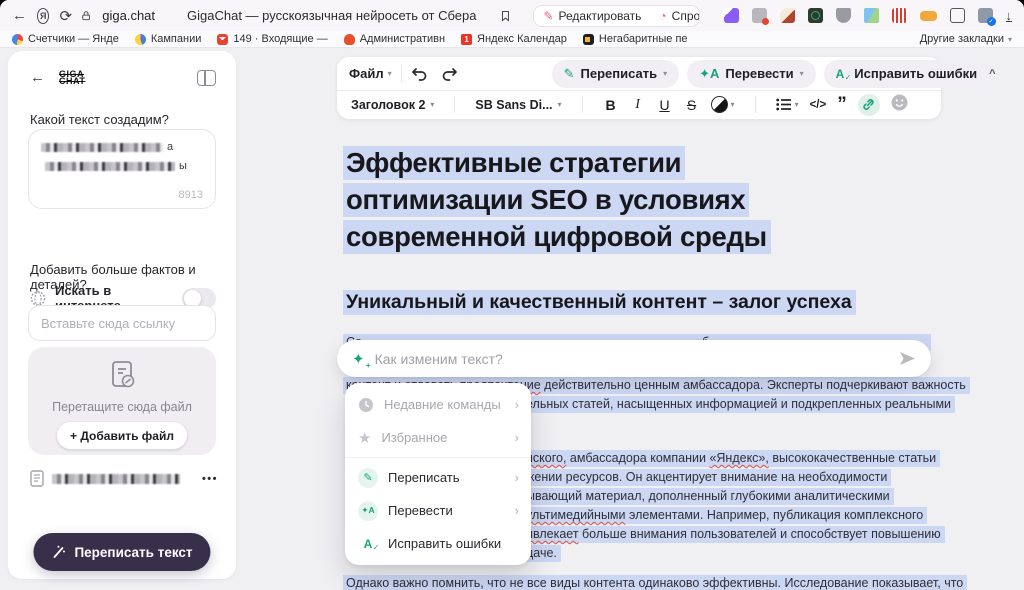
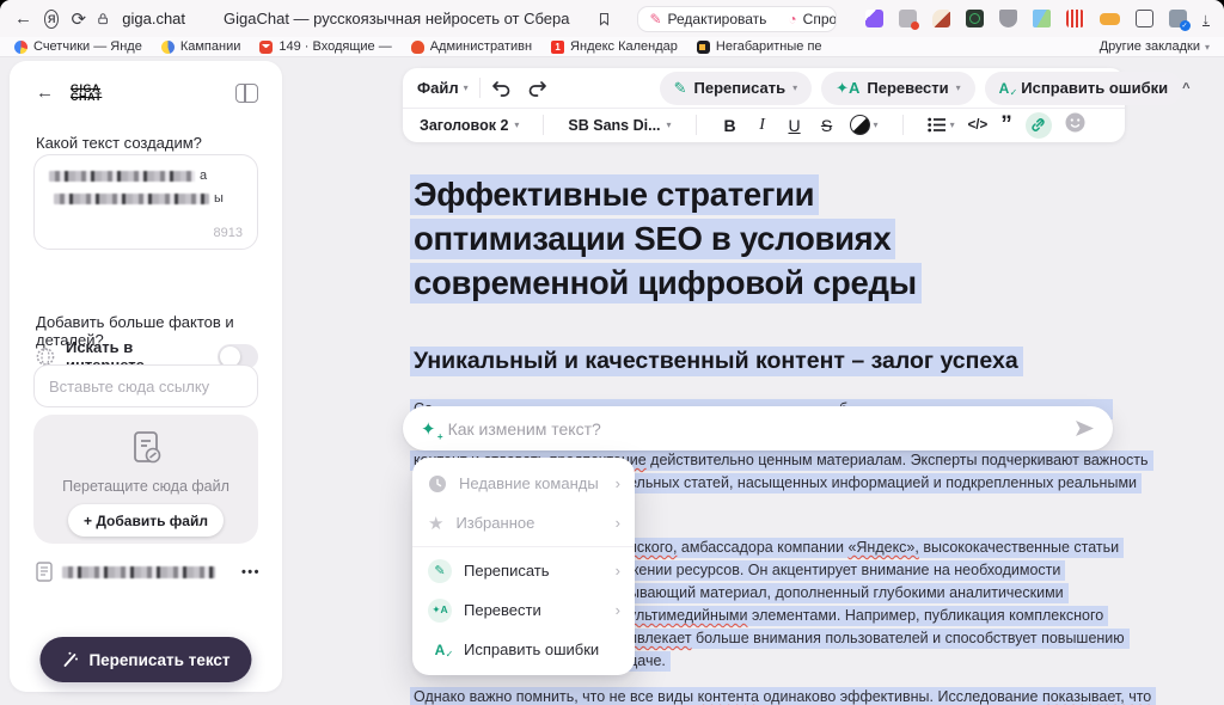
  ←
  Я
  ⟳
  giga.chat
  GigaChat — русскоязычная нейросеть от Сбера
  ✎
  Редактировать
  ◔
  ↓
  Счетчики — Янде
  Кампании
  149 · Входящие —
  Административн
  1
  Яндекс Календар
  Негабаритные пе
  Другие закладки
  ▾
  ←
  GIGA
  CHAT
  Какой текст создадим?
  а
  ы
  8913
  Добавить больше фактов и деталей?
  Вставьте сюда ссылку
  Перетащите сюда файл
  + Добавить файл
  •••
  Переписать текст
  Файл
  ▾
  ✎
  Переписать
  ▾
  ✦A
  Перевести
  ▾
  A
  Исправить ошибки
  ^
  Заголовок 2
  ▾
  SB Sans Di...
  ▾
  B
  I
  U
  S
  ▾
  ▾
  </>
  ”
  Эффективные стратегии
  оптимизации SEO в условиях
  современной цифровой среды
  Уникальный и качественный контент – залог успеха
- кие действительно ценным амбассадора. Эксперты подчеркивают важность
+ кие действительно ценным материалам. Эксперты подчеркивают важность
  льных статей, насыщенных информацией и подкрепленных реальными
  ского, амбассадора компании «Яндекс», высококачественные статьи
  ении ресурсов. Он акцентирует внимание на необходимости
  вающий материал, дополненный глубокими аналитическими
  льтимедийными элементами. Например, публикация комплексного
  влекает больше внимания пользователей и способствует повышению
  аче.
  Однако важно помнить, что не все виды контента одинаково эффективны. Исследование показывает, что
  ✦
  Как изменим текст?
  Недавние команды
  ›
  ★
  Избранное
  ›
  ✎
  Переписать
  ›
  ✦A
  Перевести
  ›
  A
  Исправить ошибки
